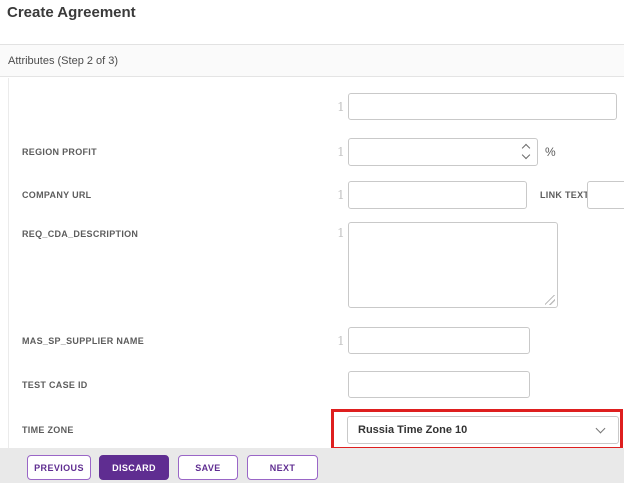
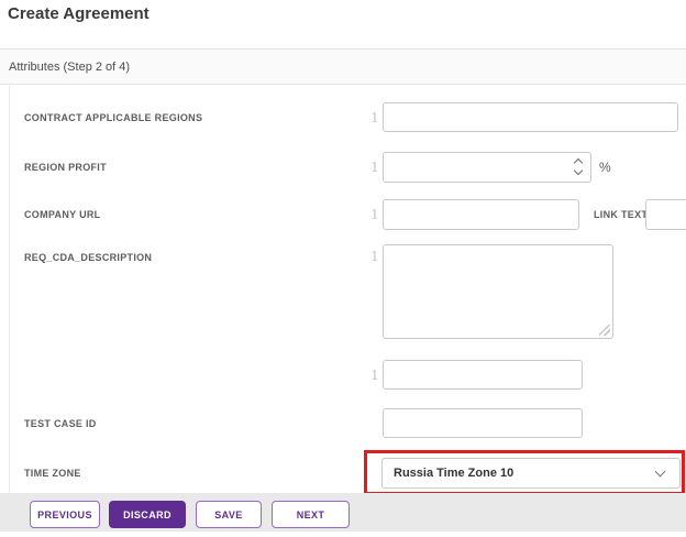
  Create Agreement
- Attributes (Step 2 of 3)
+ Attributes (Step 2 of 4)
+ CONTRACT APPLICABLE REGIONS
  1
  REGION PROFIT
  1
  %
  COMPANY URL
  1
  LINK TEX
  REQ_CDA_DESCRIPTION
  1
- MAS_SP_SUPPLIER NAME
  1
  TEST CASE ID
  TIME ZONE
  Russia Time Zone 10
  PREVIOUS
  DISCARD
  SAVE
  NEXT
